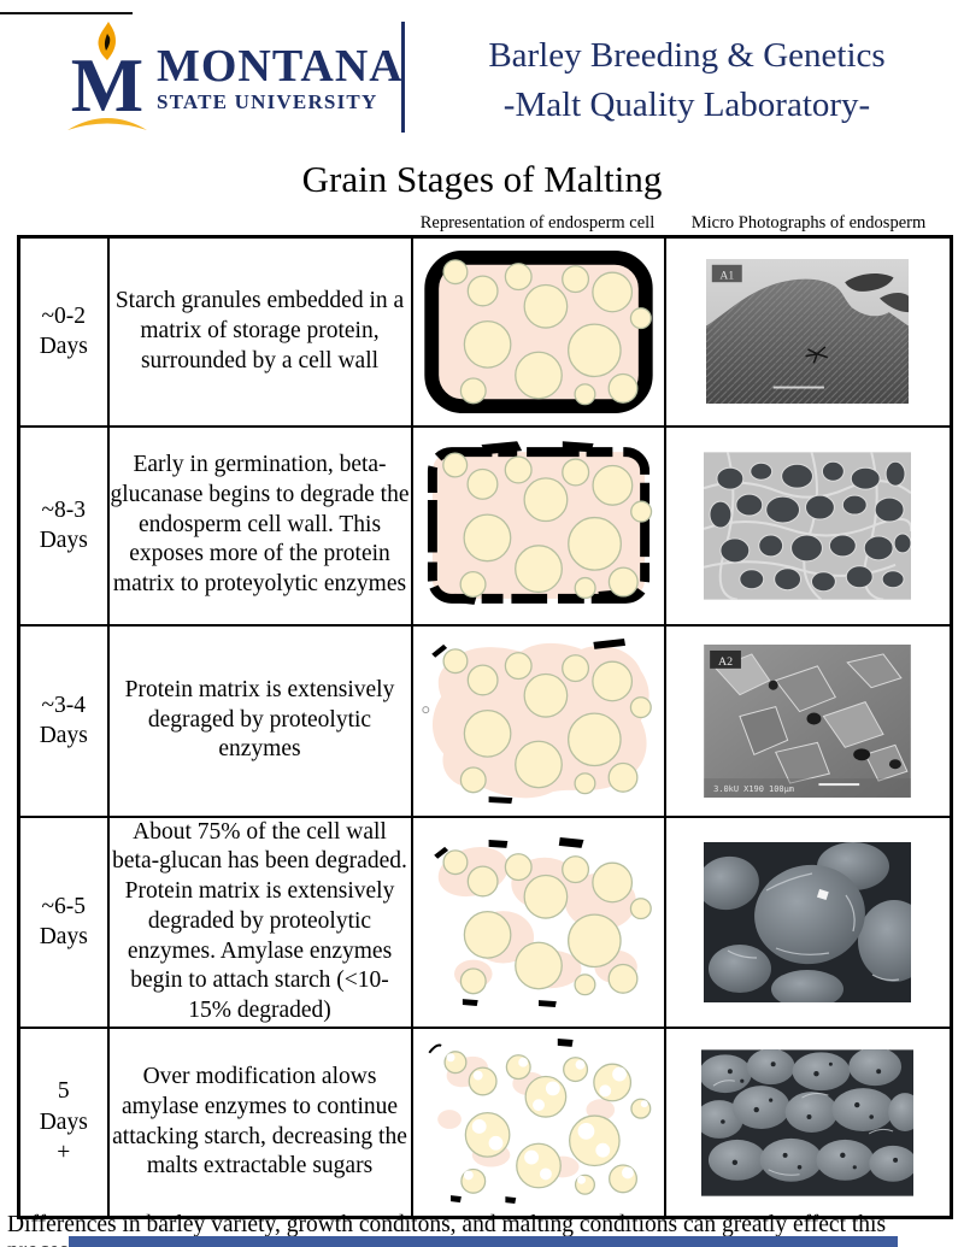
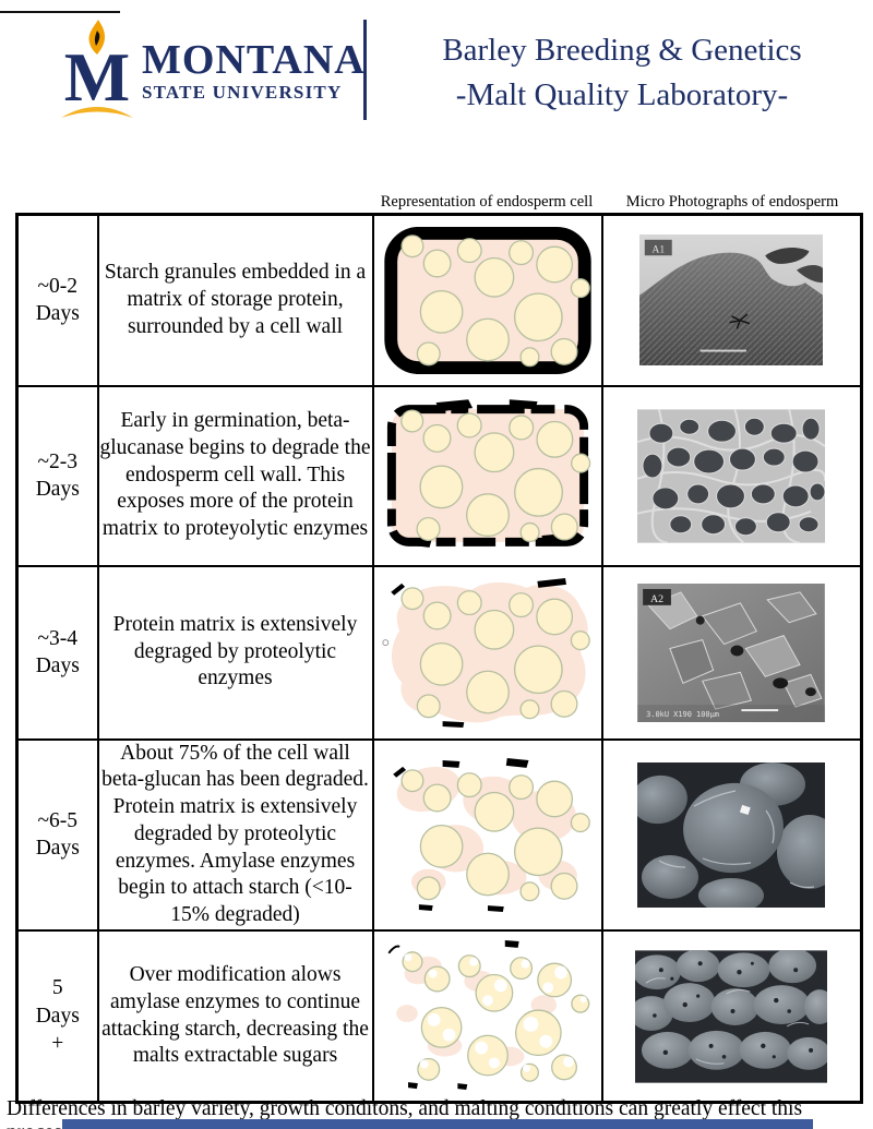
  M
  MONTANA
  STATE UNIVERSITY
  Barley Breeding & Genetics
  -Malt Quality Laboratory-
- Grain Stages of Malting
  Representation of endosperm cell
  Micro Photographs of endosperm
  ~0-2 Days	Starch granules embedded in a matrix of storage protein, surrounded by a cell wall		A1
- ~8-3 Days	Early in germination, beta-glucanase begins to degrade the endosperm cell wall. This exposes more of the protein matrix to proteyolytic enzymes
+ ~2-3 Days	Early in germination, beta-glucanase begins to degrade the endosperm cell wall. This exposes more of the protein matrix to proteyolytic enzymes
  ~3-4 Days	Protein matrix is extensively degraged by proteolytic enzymes		3.0kU X190 100μm A2
  ~6-5 Days	About 75% of the cell wall beta-glucan has been degraded. Protein matrix is extensively degraded by proteolytic enzymes. Amylase enzymes begin to attach starch (<10-15% degraded)
  5 Days +	Over modification alows amylase enzymes to continue attacking starch, decreasing the malts extractable sugars
  Differences in barley variety, growth conditons, and malting conditions can greatly effect this
